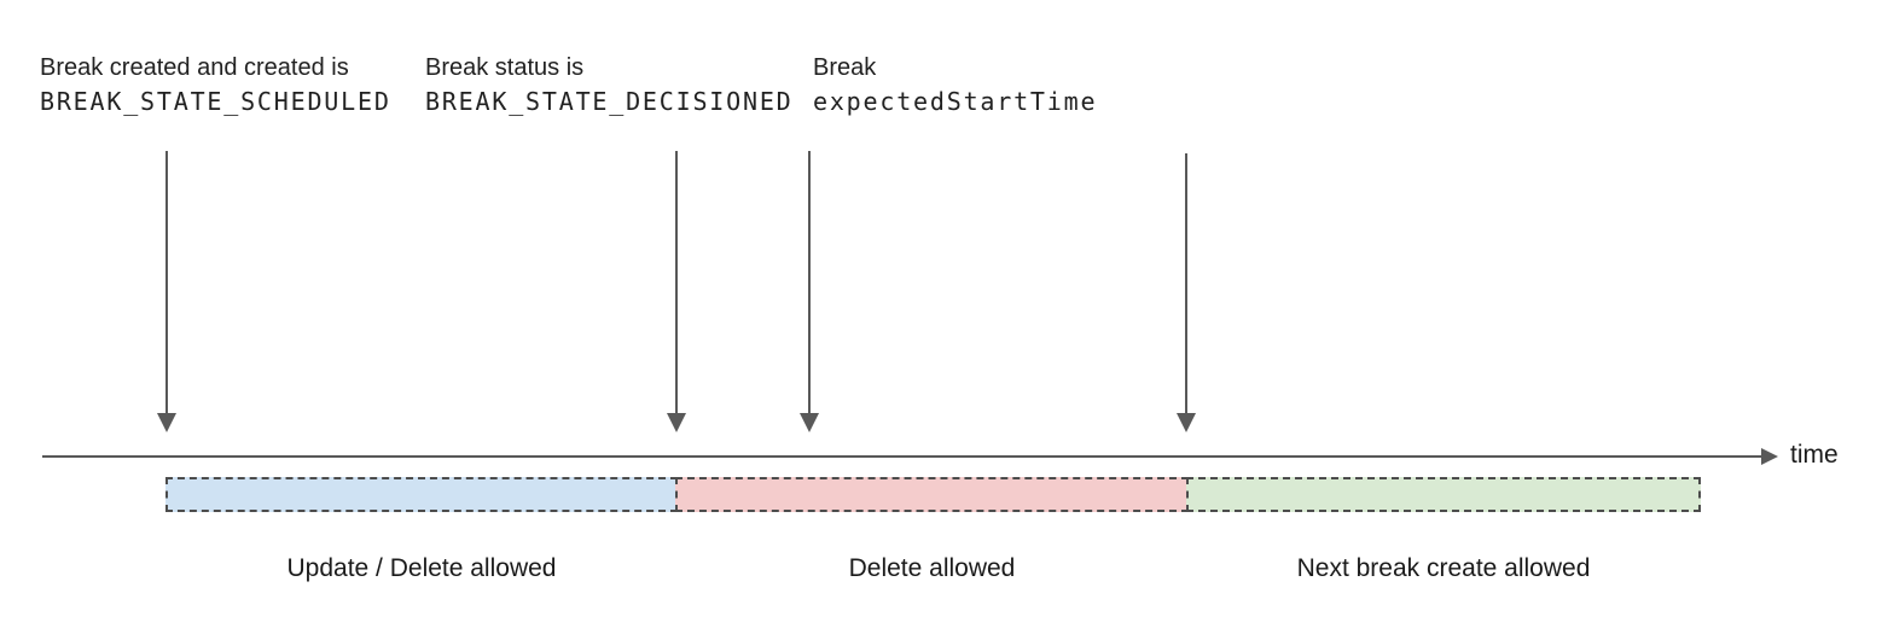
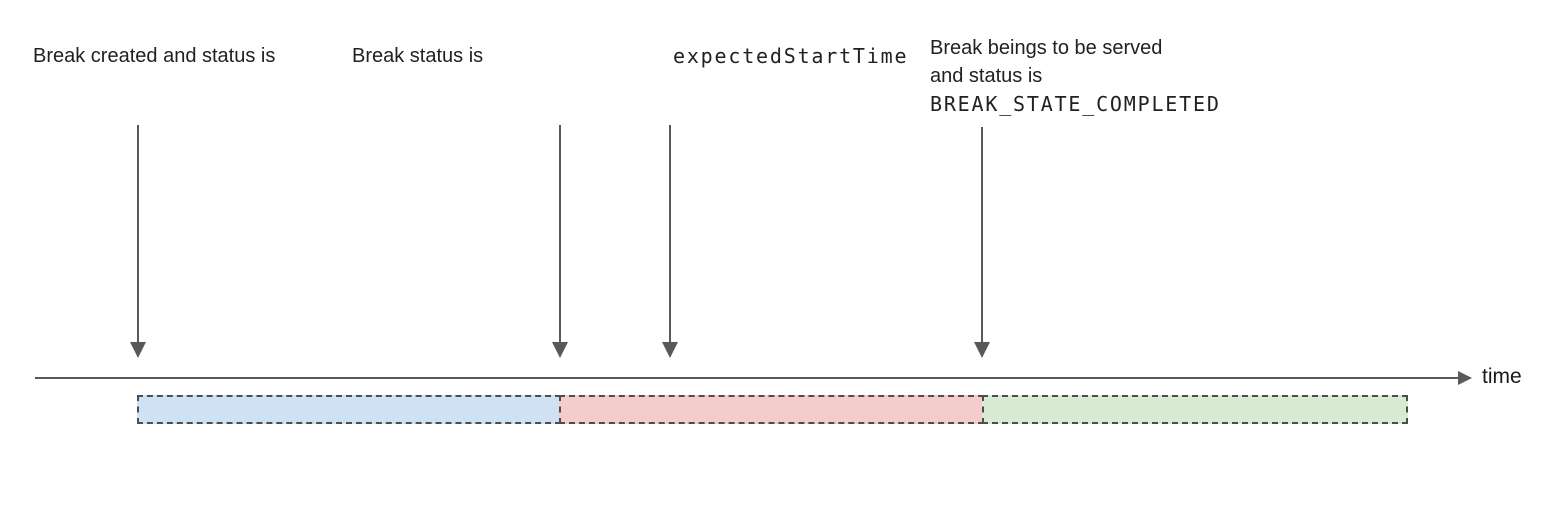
- Break created and created is
+ Break created and status is
- BREAK_STATE_SCHEDULED
  Break status is
- BREAK_STATE_DECISIONED
- Break
  expectedStartTime
+ Break beings to be served
+ and status is
+ BREAK_STATE_COMPLETED
  time
- Update / Delete allowed
- Delete allowed
- Next break create allowed
